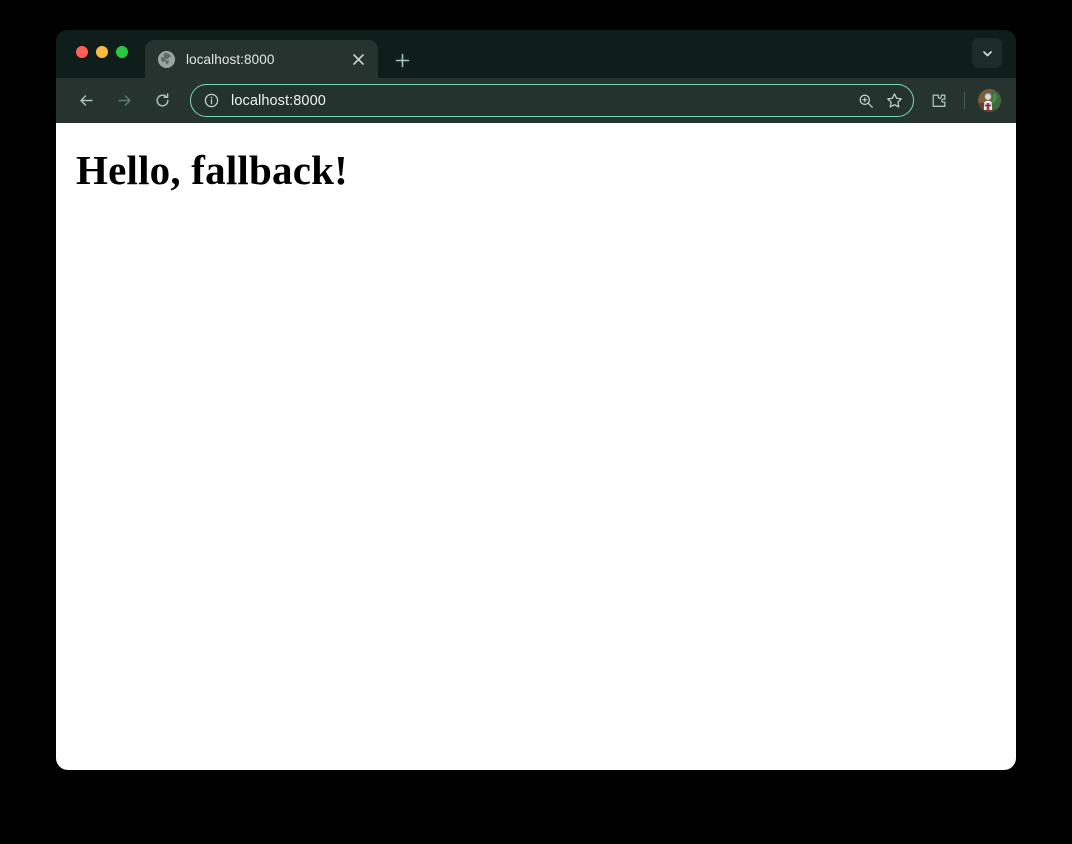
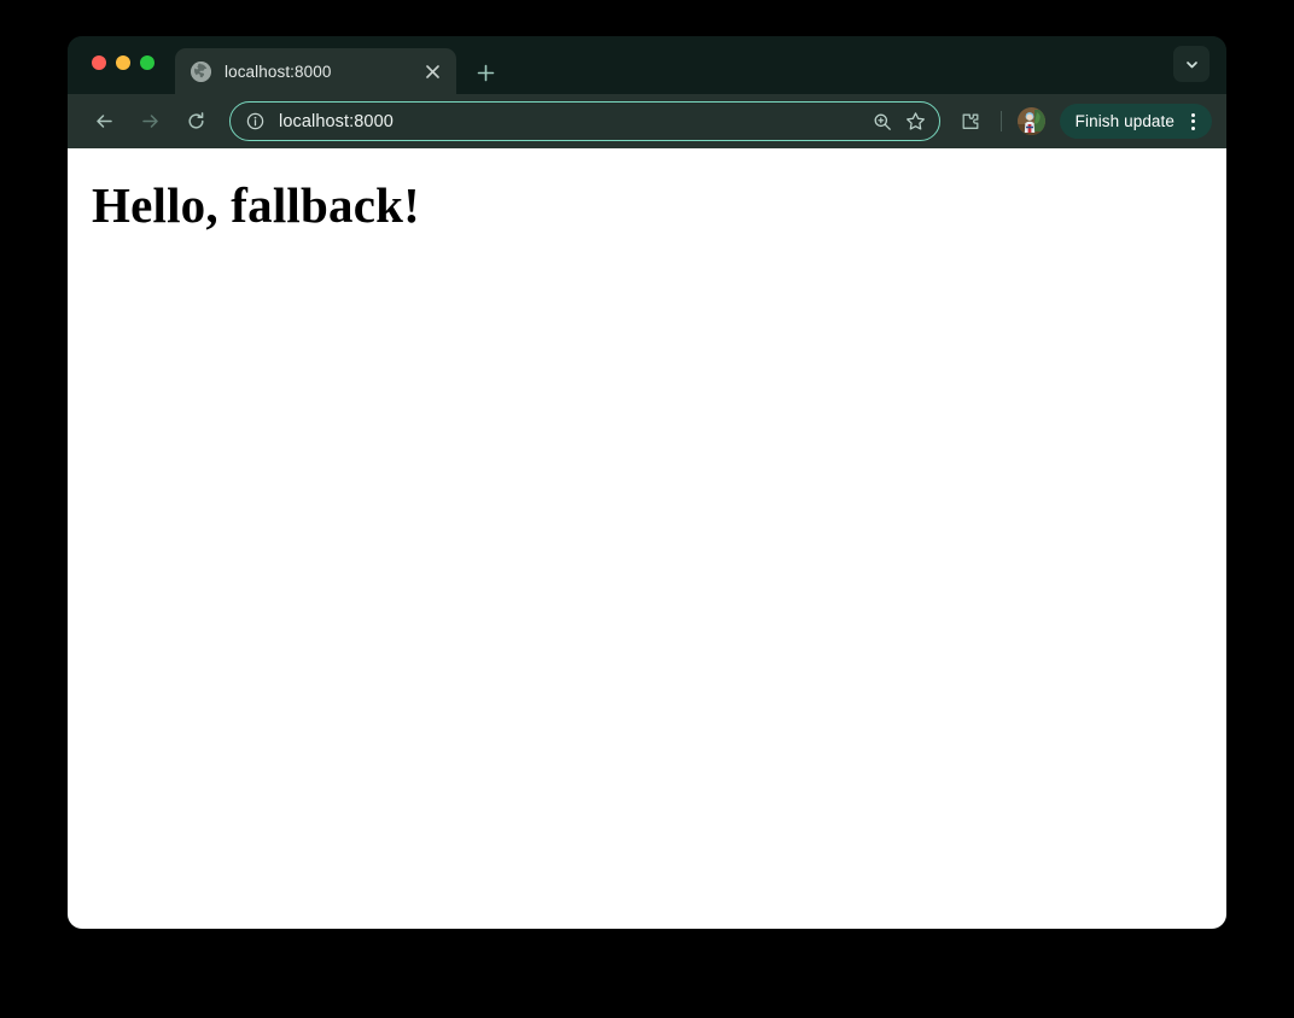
  localhost:8000
  localhost:8000
+ Finish update
  Hello, fallback!
